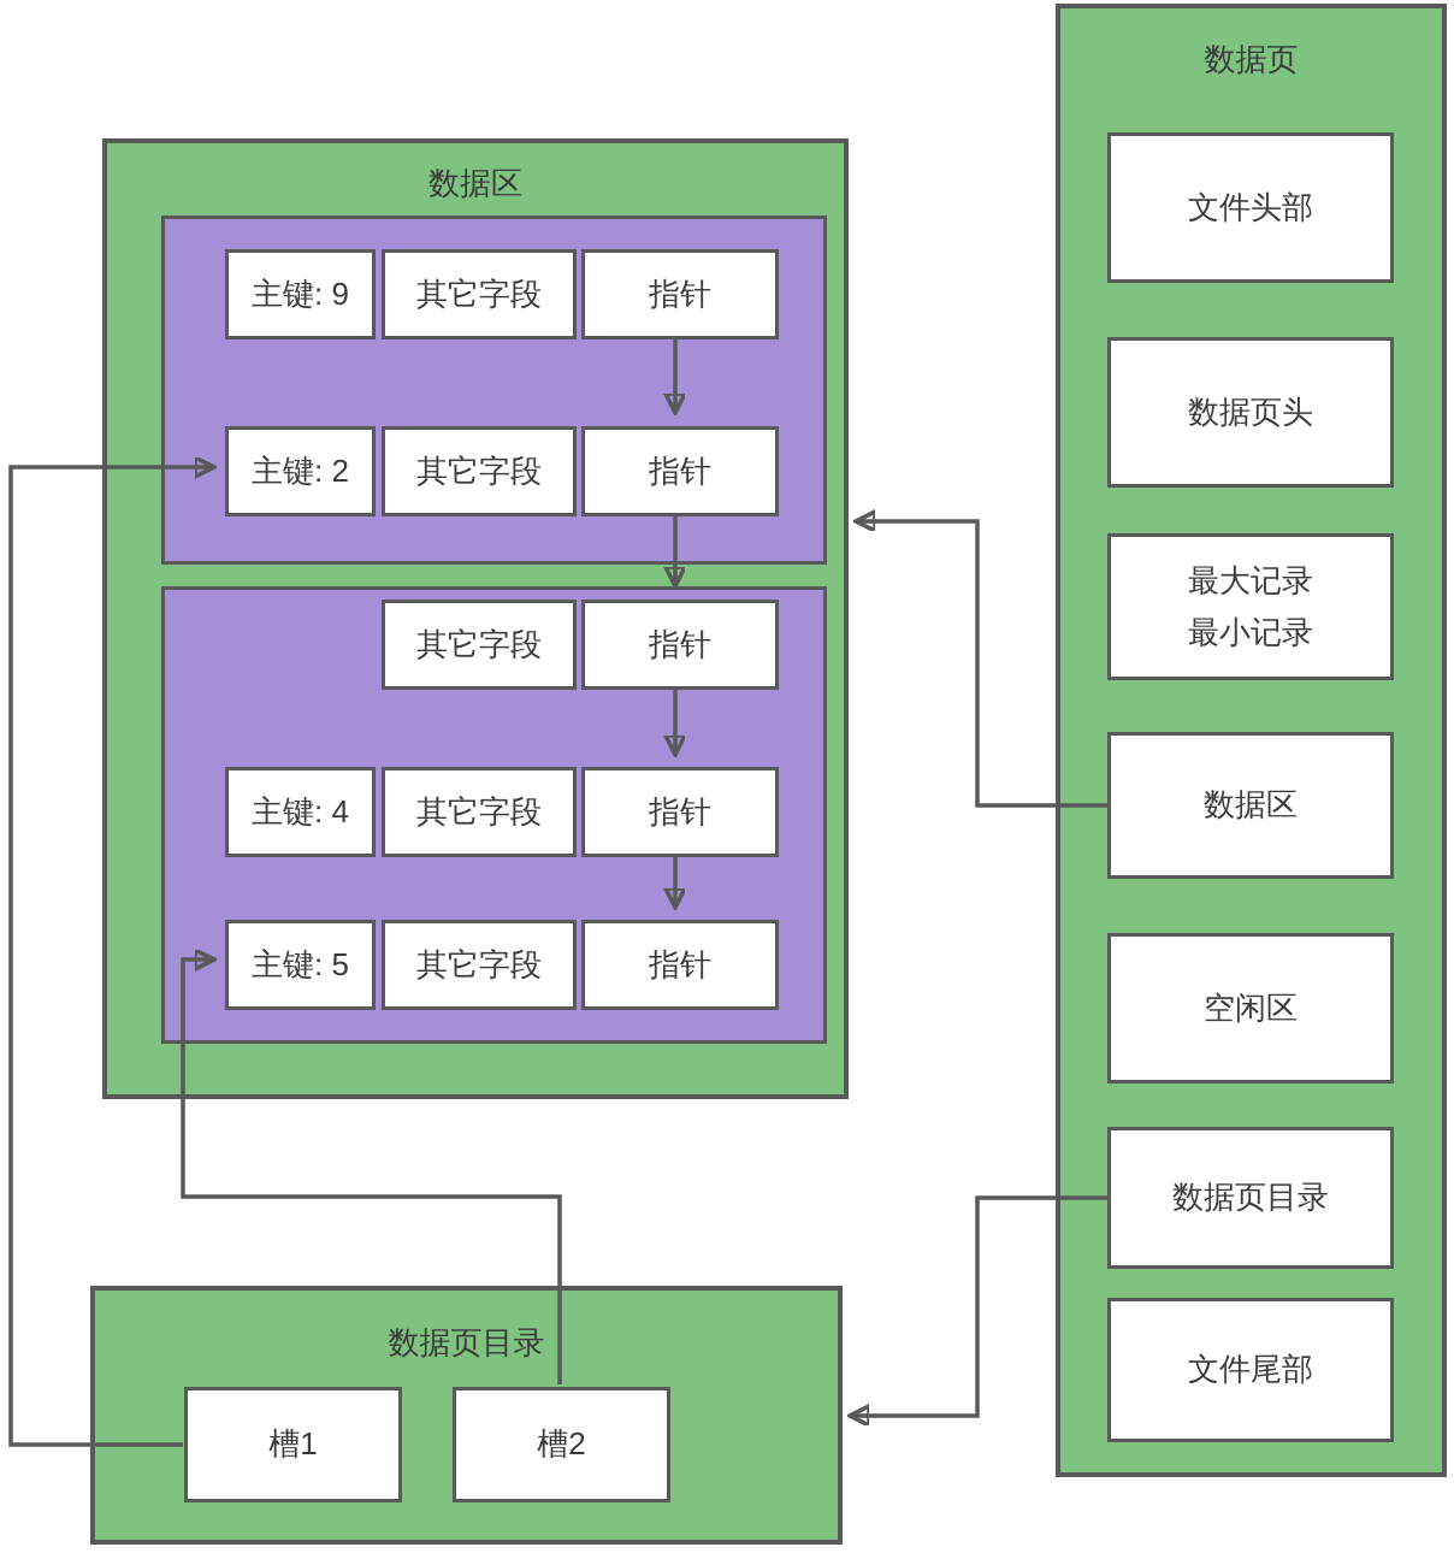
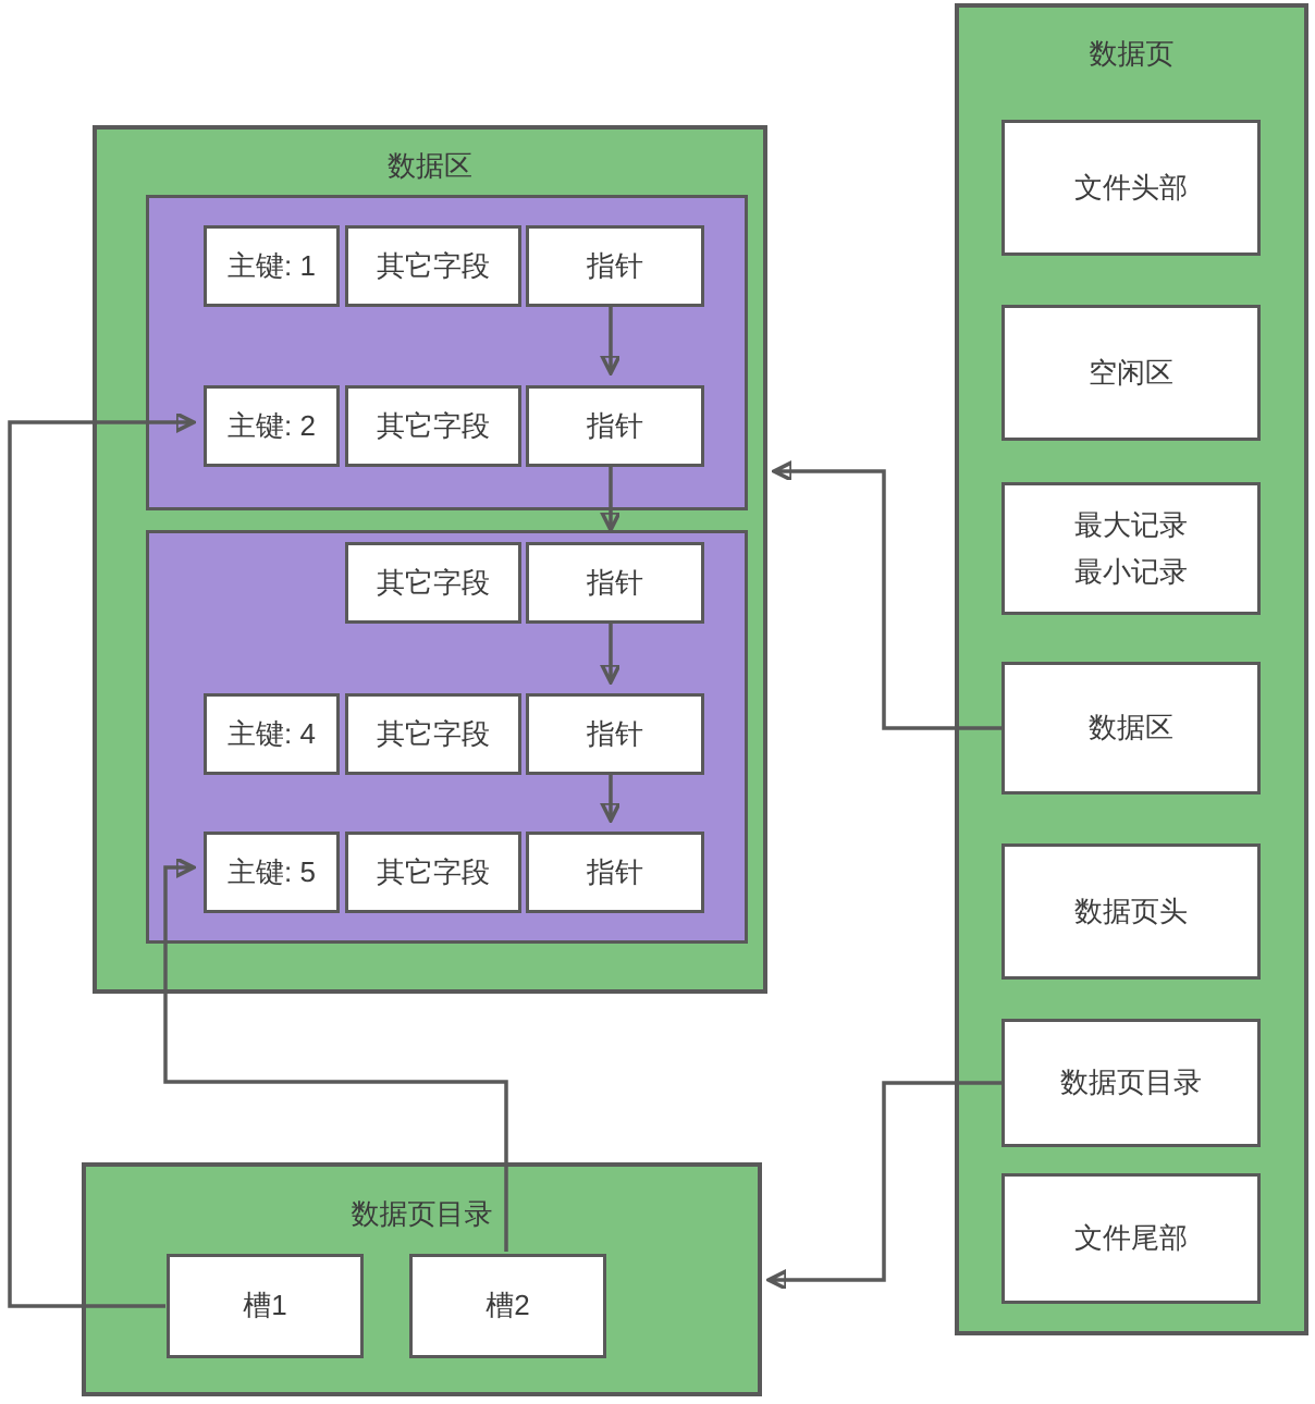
  数据区
- 主键: 9
+ 主键: 1
  其它字段
  指针
  主键: 2
  其它字段
  指针
  其它字段
  指针
  主键: 4
  其它字段
  指针
  主键: 5
  其它字段
  指针
  数据页目录
  槽1
  槽2
  数据页
  文件头部
- 数据页头
+ 空闲区
  最大记录
  最小记录
  数据区
- 空闲区
+ 数据页头
  数据页目录
  文件尾部
